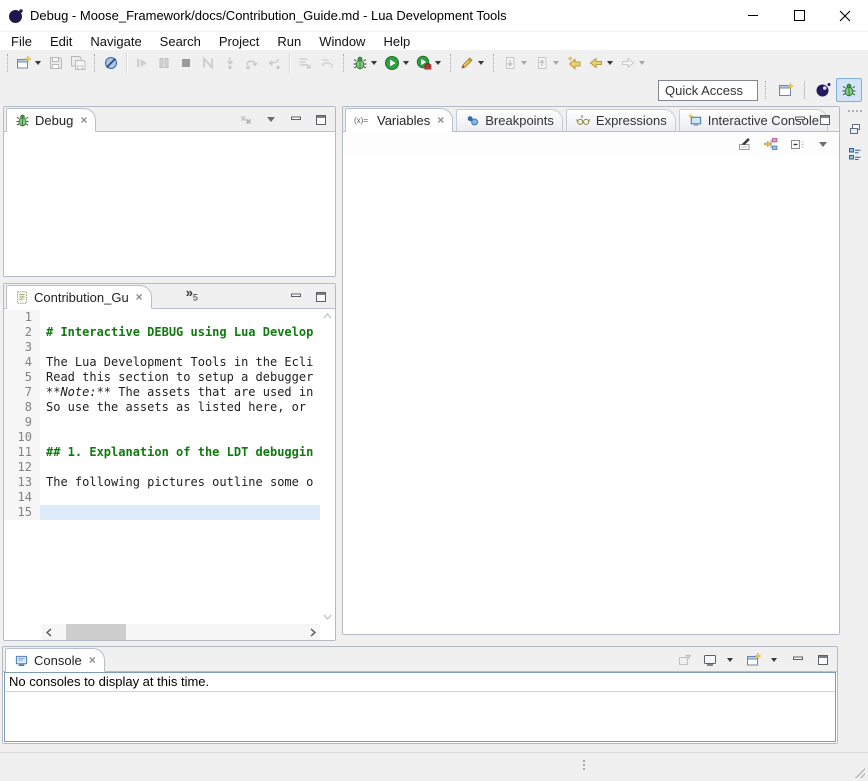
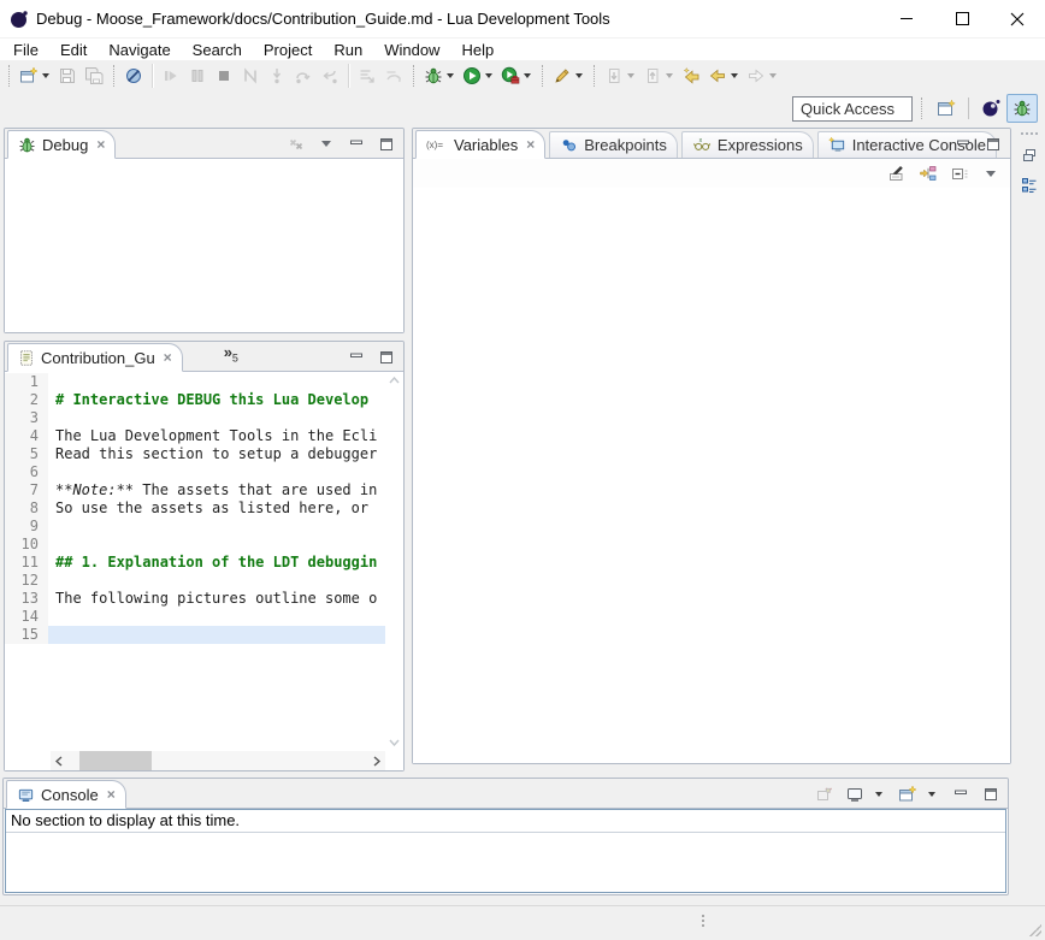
  Debug - Moose_Framework/docs/Contribution_Guide.md - Lua Development Tools
  File
  Edit
  Navigate
  Search
  Project
  Run
  Window
  Help
  Quick Access
  Debug
  ×
  (x)=
  Variables
  ×
  Breakpoints
  Expressions
  Interactive Console
  Contribution_Gu
  ×
  »5
  1
  2
- # Interactive DEBUG using Lua Develop
+ # Interactive DEBUG this Lua Develop
  3
  4
  The Lua Development Tools in the Ecli
  5
  Read this section to setup a debugger
+ 6
  7
  **Note:** The assets that are used in
  8
  So use the assets as listed here, or
  9
  10
  11
  ## 1. Explanation of the LDT debuggin
  12
  13
  The following pictures outline some o
  14
  15
  Console
  ×
- No consoles to display at this time.
+ No section to display at this time.
